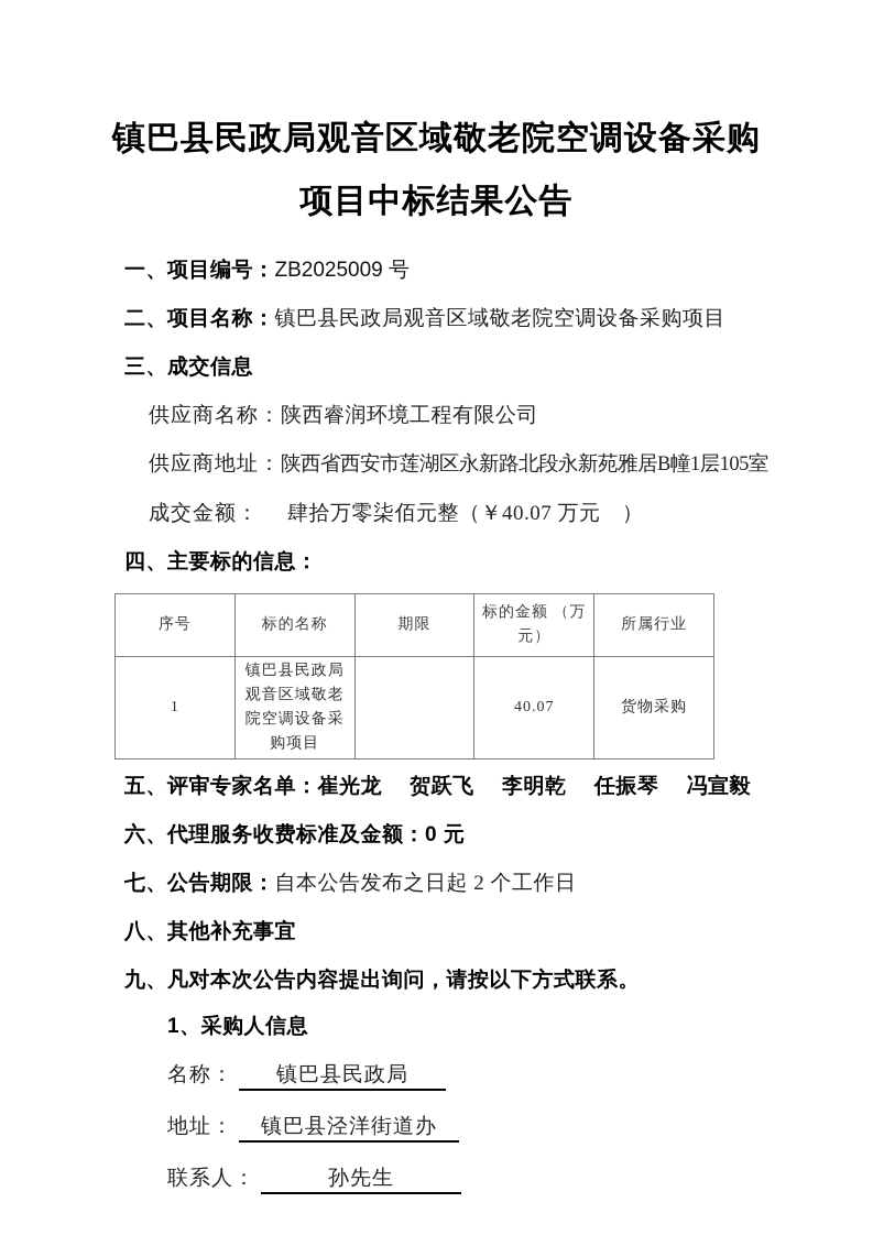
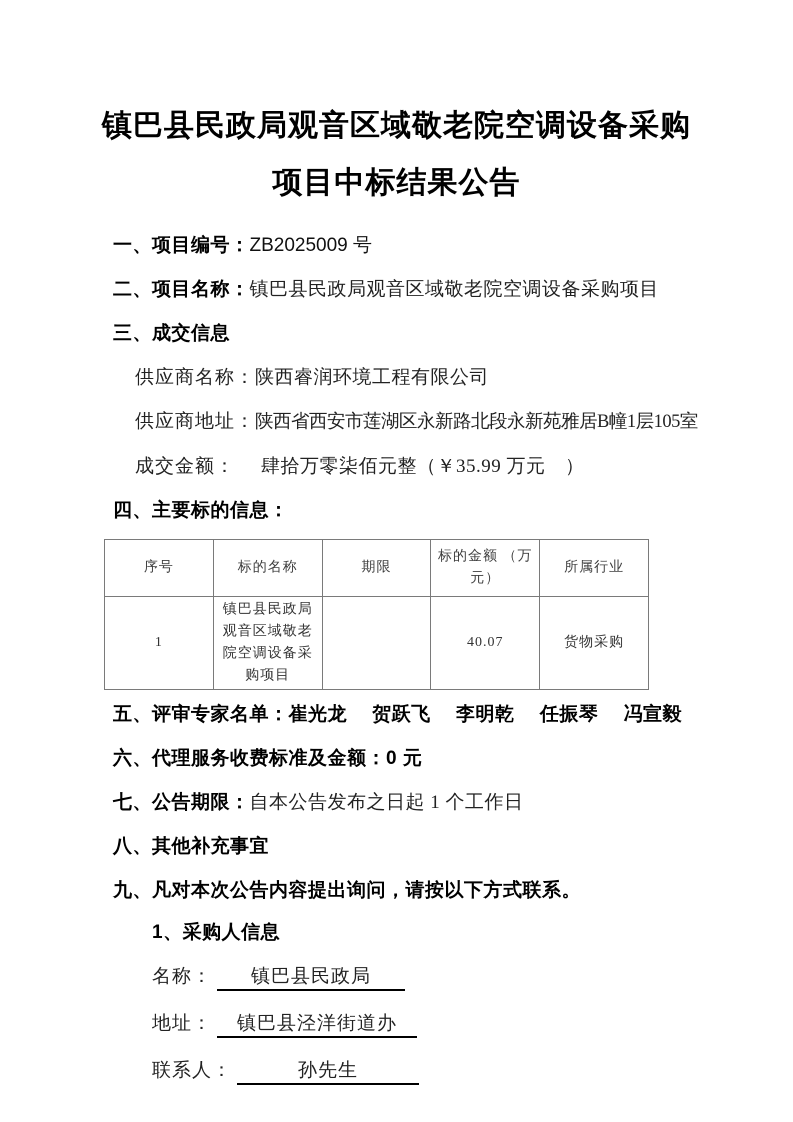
  镇巴县民政局观音区域敬老院空调设备采购
  项目中标结果公告
  一、项目编号：ZB2025009 号
  二、项目名称：镇巴县民政局观音区域敬老院空调设备采购项目
  三、成交信息
  供应商名称：陕西睿润环境工程有限公司
  供应商地址：陕西省西安市莲湖区永新路北段永新苑雅居B幢1层105室
- 成交金额： 肆拾万零柒佰元整（￥40.07 万元 ）
+ 成交金额： 肆拾万零柒佰元整（￥35.99 万元 ）
  四、主要标的信息：
  序号	标的名称	期限	标的金额 （万元）	所属行业
  1	镇巴县民政局观音区域敬老院空调设备采购项目		40.07	货物采购
  五、评审专家名单：崔光龙 贺跃飞 李明乾 任振琴 冯宣毅
  六、代理服务收费标准及金额：0 元
- 七、公告期限：自本公告发布之日起 2 个工作日
+ 七、公告期限：自本公告发布之日起 1 个工作日
  八、其他补充事宜
  九、凡对本次公告内容提出询问，请按以下方式联系。
  1、采购人信息
  名称： 镇巴县民政局
  地址： 镇巴县泾洋街道办
  联系人： 孙先生
